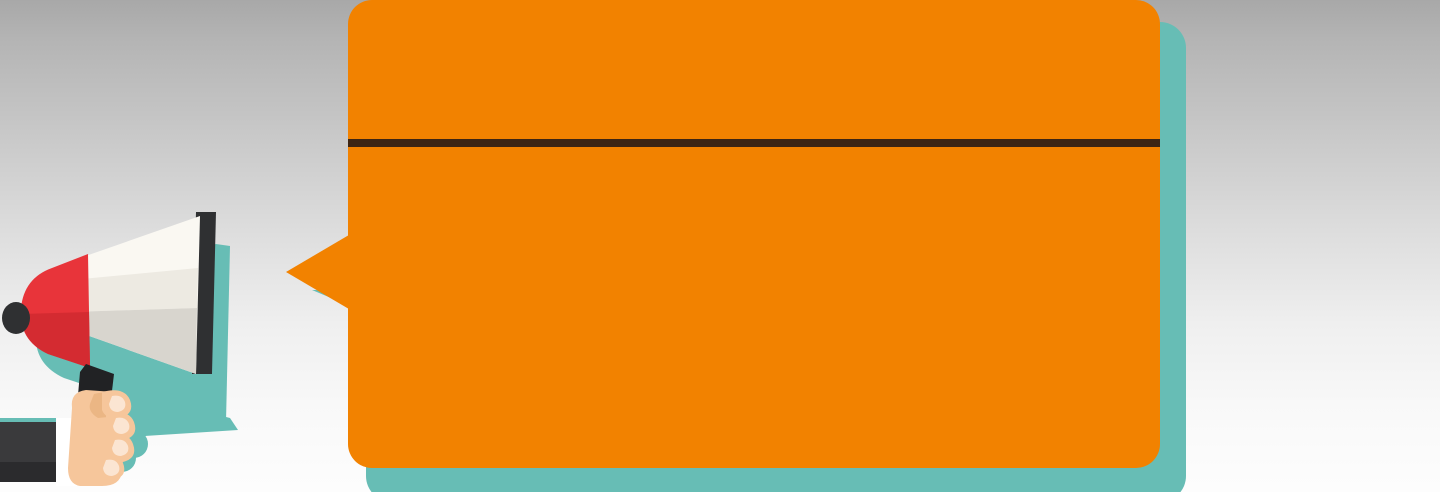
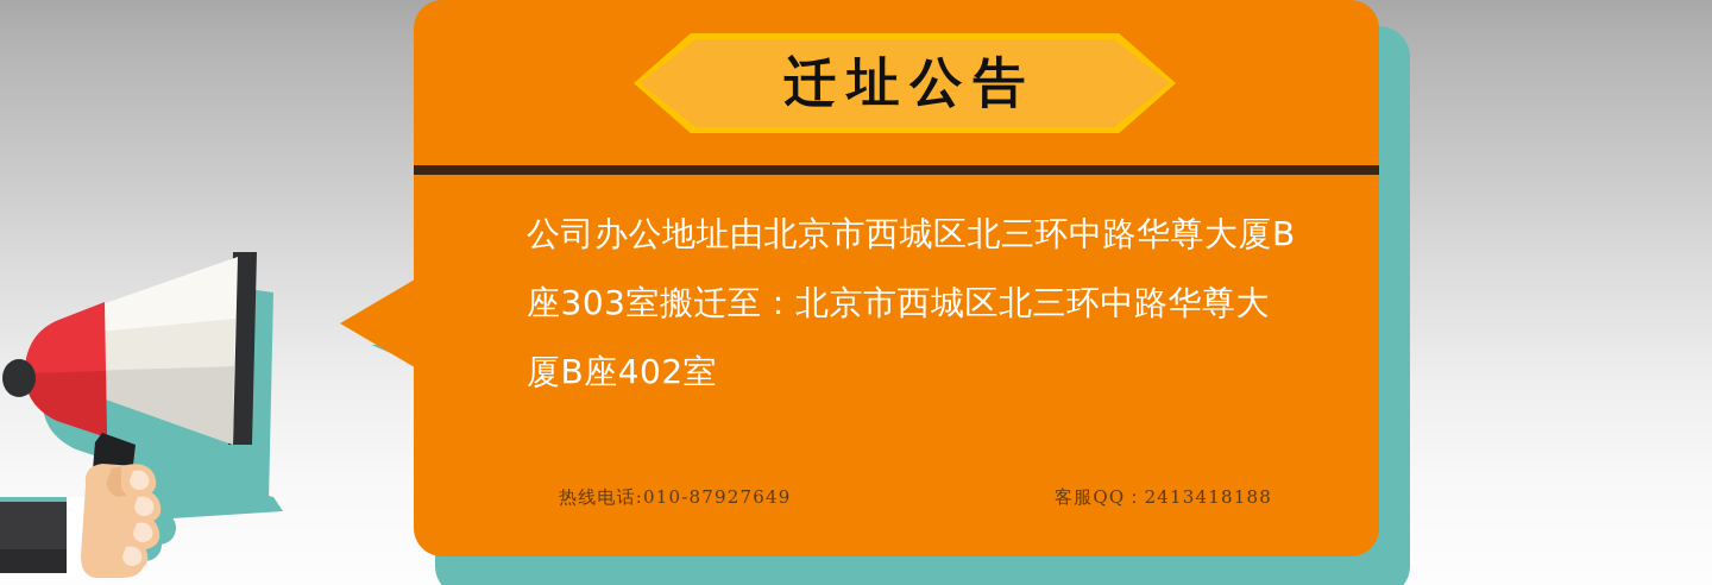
+ 迁址公告
+ 公司办公地址由北京市西城区北三环中路华尊大厦B座303室搬迁至：北京市西城区北三环中路华尊大厦B座402室
+ 热线电话:010-87927649
+ 客服QQ：2413418188
